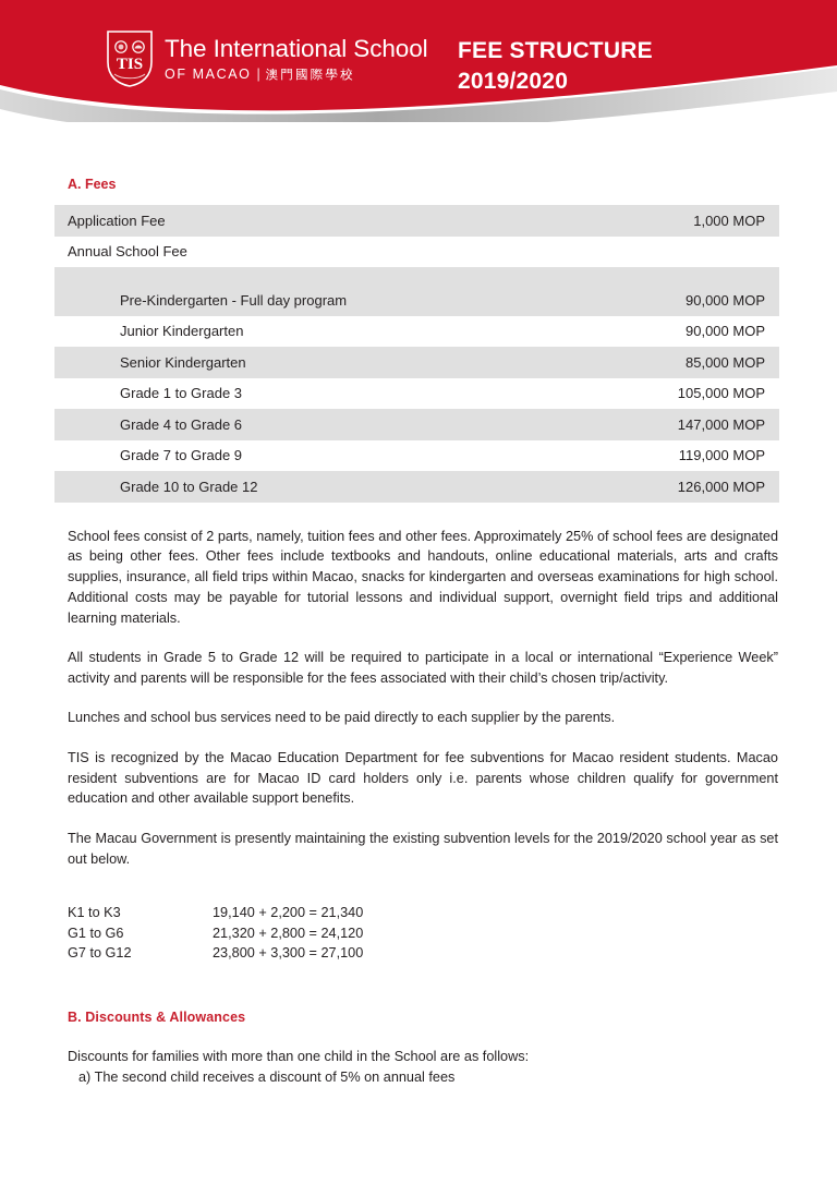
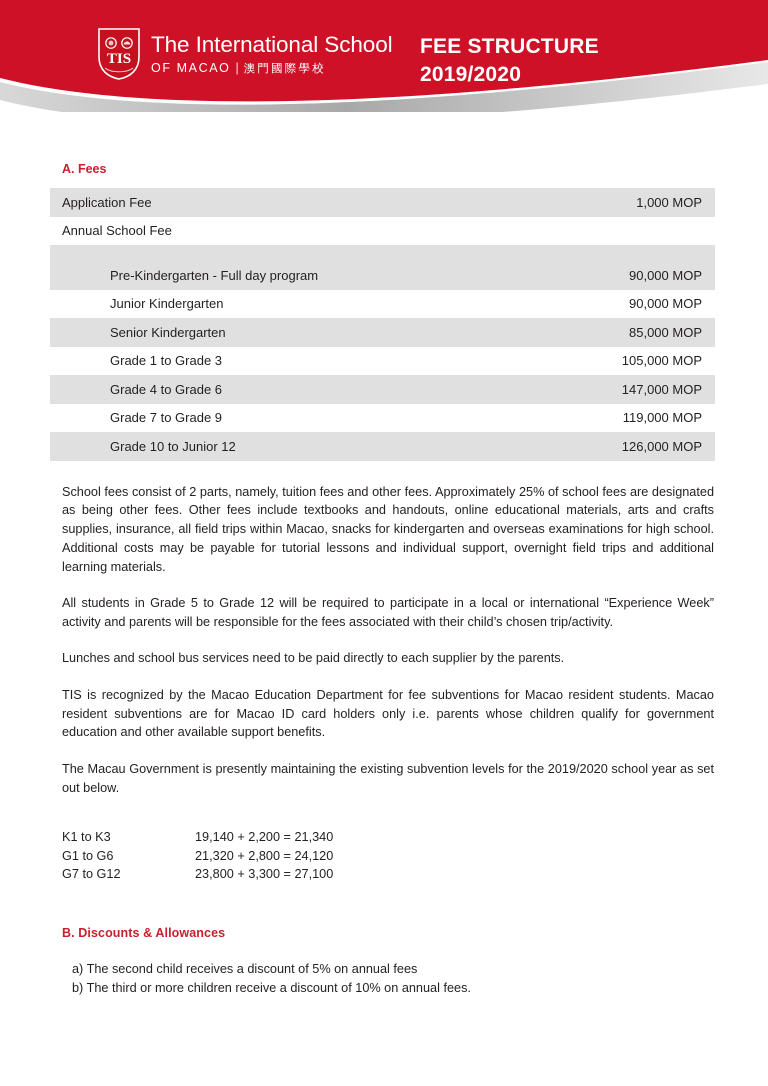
  TIS
  The International School
  OF MACAO
  |
  澳門國際學校
  FEE STRUCTURE
  2019/2020
  A. Fees
  Application Fee
  1,000 MOP
  Annual School Fee
  Pre-Kindergarten - Full day program
  90,000 MOP
  Junior Kindergarten
  90,000 MOP
  Senior Kindergarten
  85,000 MOP
  Grade 1 to Grade 3
  105,000 MOP
  Grade 4 to Grade 6
  147,000 MOP
  Grade 7 to Grade 9
  119,000 MOP
- Grade 10 to Grade 12
+ Grade 10 to Junior 12
  126,000 MOP
  School fees consist of 2 parts, namely, tuition fees and other fees. Approximately 25% of school fees are designated as being other fees. Other fees include textbooks and handouts, online educational materials, arts and crafts supplies, insurance, all field trips within Macao, snacks for kindergarten and overseas examinations for high school. Additional costs may be payable for tutorial lessons and individual support, overnight field trips and additional learning materials.
  All students in Grade 5 to Grade 12 will be required to participate in a local or international “Experience Week” activity and parents will be responsible for the fees associated with their child’s chosen trip/activity.
  Lunches and school bus services need to be paid directly to each supplier by the parents.
  TIS is recognized by the Macao Education Department for fee subventions for Macao resident students. Macao resident subventions are for Macao ID card holders only i.e. parents whose children qualify for government education and other available support benefits.
  The Macau Government is presently maintaining the existing subvention levels for the 2019/2020 school year as set out below.
  K1 to K3
  19,140 + 2,200 = 21,340
  G1 to G6
  21,320 + 2,800 = 24,120
  G7 to G12
  23,800 + 3,300 = 27,100
  B. Discounts & Allowances
- Discounts for families with more than one child in the School are as follows:
  a) The second child receives a discount of 5% on annual fees
+ b) The third or more children receive a discount of 10% on annual fees.
